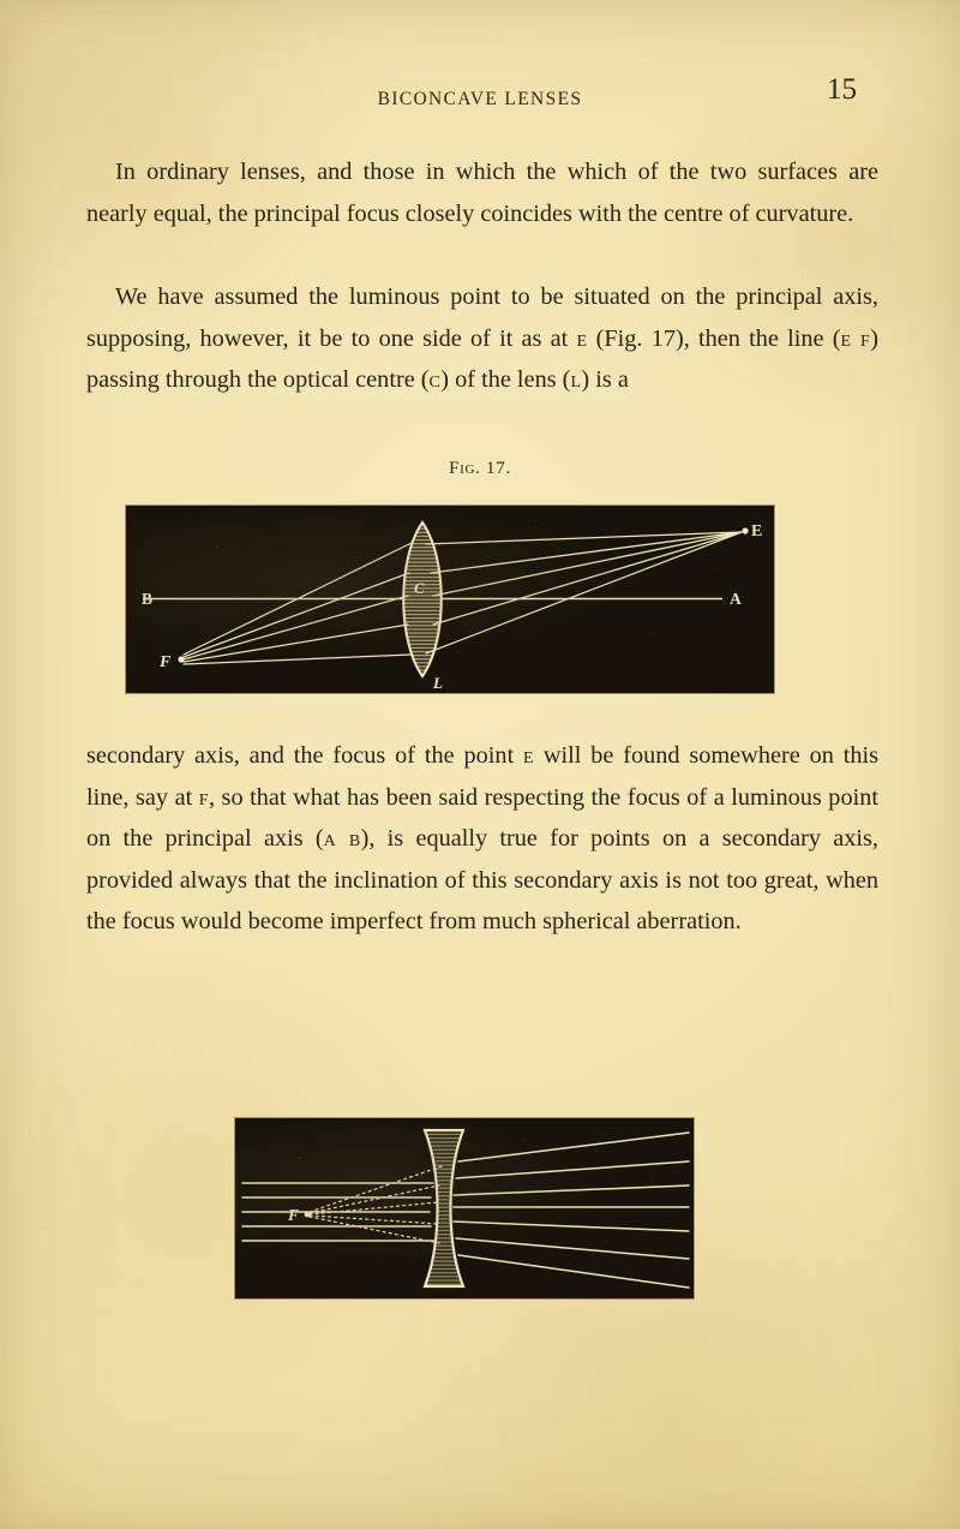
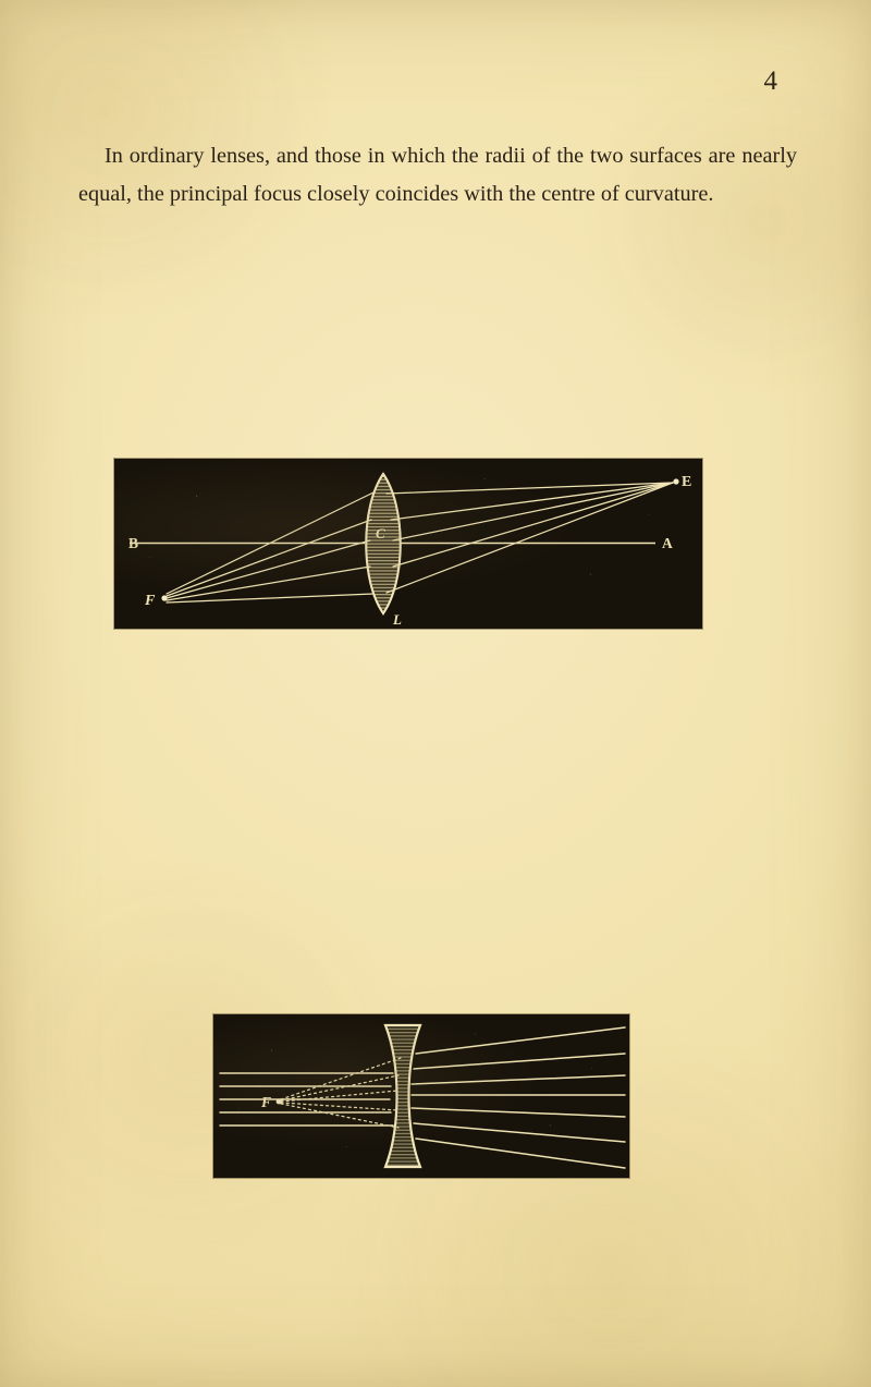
- BICONCAVE LENSES
- 15
+ 4
- In ordinary lenses, and those in which the which of the two surfaces are nearly equal, the principal focus closely coincides with the centre of curvature.
+ In ordinary lenses, and those in which the radii of the two surfaces are nearly equal, the principal focus closely coincides with the centre of curvature.
- We have assumed the luminous point to be situated on the principal axis, supposing, however, it be to one side of it as at e (Fig. 17), then the line (e f) passing through the optical centre (c) of the lens (l) is a
- Fig. 17.
- secondary axis, and the focus of the point e will be found somewhere on this line, say at f, so that what has been said respecting the focus of a luminous point on the principal axis (a b), is equally true for points on a secondary axis, provided always that the inclination of this secondary axis is not too great, when the focus would become imperfect from much spherical aberration.
